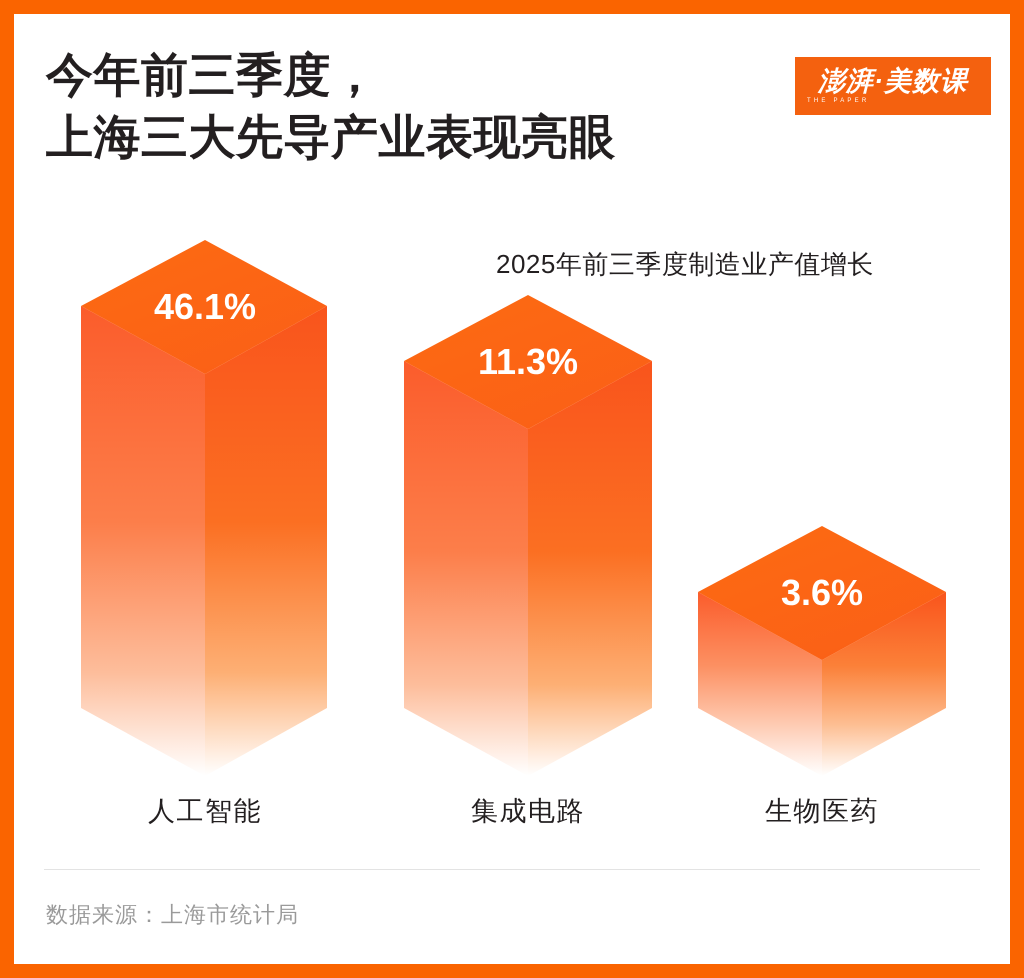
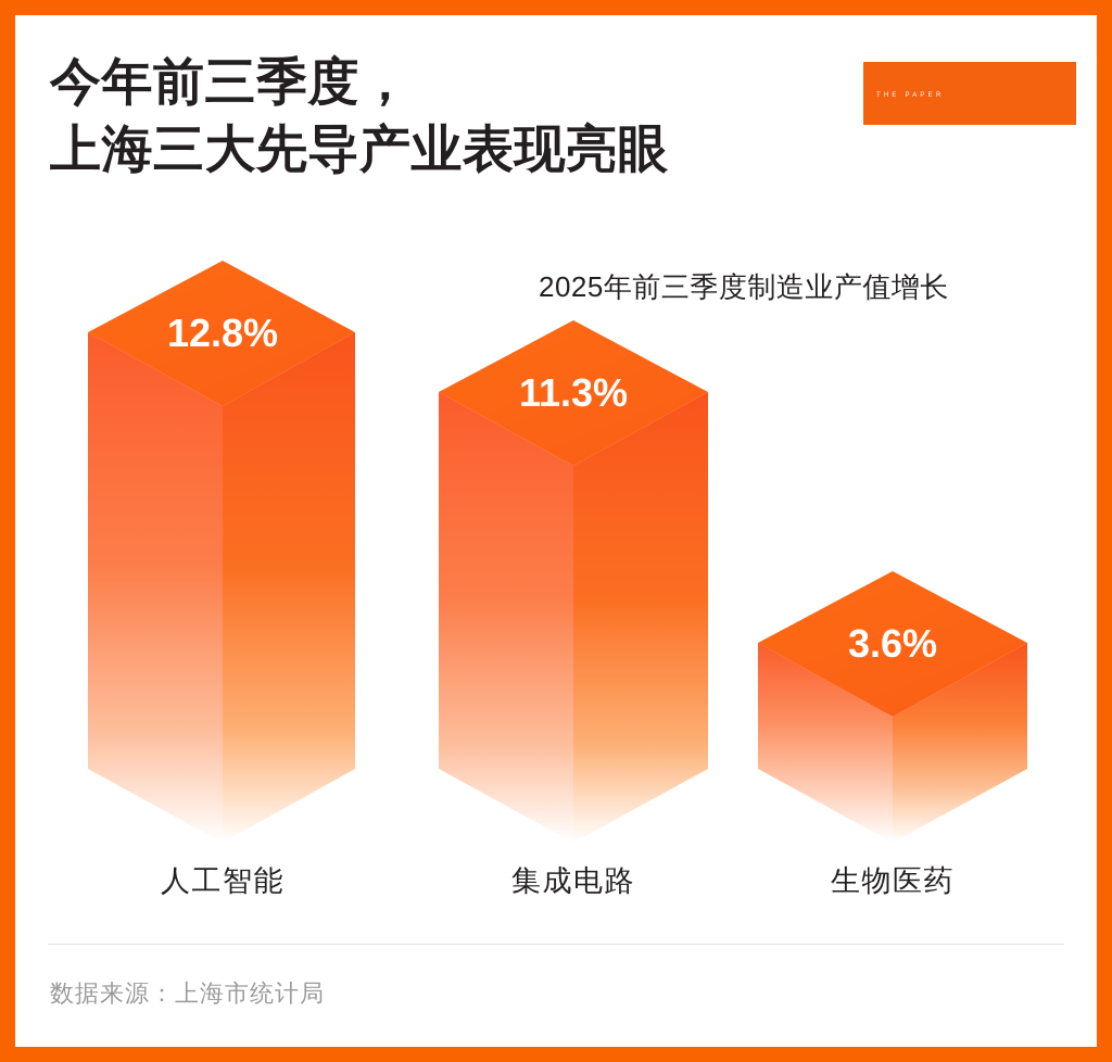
  今年前三季度， 上海三大先导产业表现亮眼
- 澎湃·美数课
- 46.1%
+ 12.8%
  11.3%
  3.6%
  2025年前三季度制造业产值增长
  人工智能
  集成电路
  生物医药
  数据来源：上海市统计局
